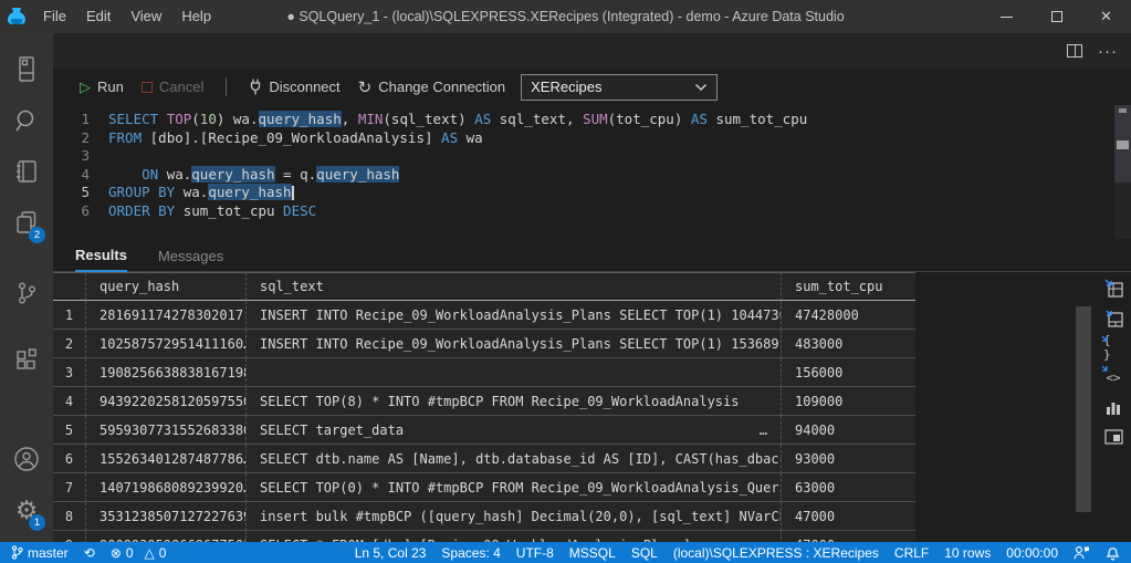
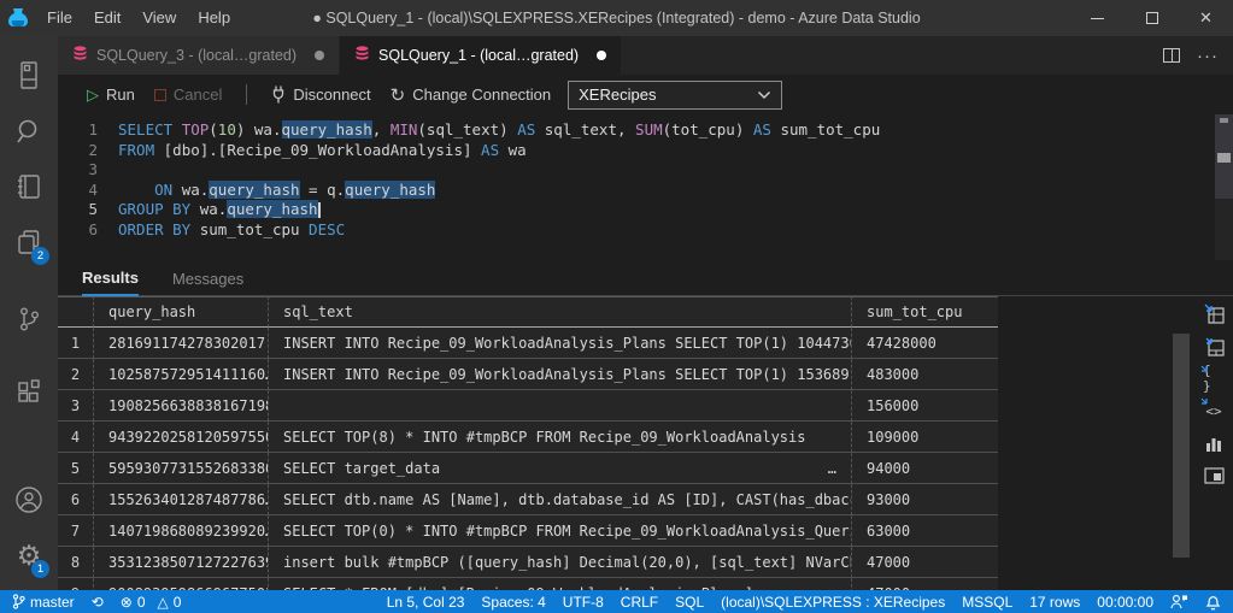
  File
  Edit
  View
  Help
  ● SQLQuery_1 - (local)\SQLEXPRESS.XERecipes (Integrated) - demo - Azure Data Studio
  ✕
  2
  ⚙
  1
+ SQLQuery_3 - (local…grated)
+ SQLQuery_1 - (local…grated)
  ···
  ▷
  Run
  Cancel
  Disconnect
  ↻
  Change Connection
  XERecipes
  1
  SELECT TOP(10) wa.query_hash, MIN(sql_text) AS sql_text, SUM(tot_cpu) AS sum_tot_cpu
  2
  FROM [dbo].[Recipe_09_WorkloadAnalysis] AS wa
  3
  4
  ON wa.query_hash = q.query_hash
  5
  GROUP BY wa.query_hash
  6
  ORDER BY sum_tot_cpu DESC
  Results
  Messages
  query_hash
  sql_text
  sum_tot_cpu
  1
  281691174278302017
  INSERT INTO Recipe_09_WorkloadAnalysis_Plans SELECT TOP(1) 104473
  47428000
  2
  102587572951411160
  INSERT INTO Recipe_09_WorkloadAnalysis_Plans SELECT TOP(1) 153689
  483000
  3
  190825663883816719
  156000
  4
  943922025812059755
  SELECT TOP(8) * INTO #tmpBCP FROM Recipe_09_WorkloadAnalysis
  109000
  5
  595930773155268338
  SELECT target_data
  …
  94000
  6
  155263401287487786
  SELECT dtb.name AS [Name], dtb.database_id AS [ID], CAST(has_dbac
  93000
  7
  140719868089239920
  SELECT TOP(0) * INTO #tmpBCP FROM Recipe_09_WorkloadAnalysis_Quer
  63000
  8
  353123850712722763
  insert bulk #tmpBCP ([query_hash] Decimal(20,0), [sql_text] NVarC
  47000
  { }
  <>
  master
  ⟲
  ⊗
  0
  △
  0
  Ln 5, Col 23
  Spaces: 4
  UTF-8
- MSSQL
+ CRLF
  SQL
  (local)\SQLEXPRESS : XERecipes
- CRLF
+ MSSQL
- 10 rows
+ 17 rows
  00:00:00
